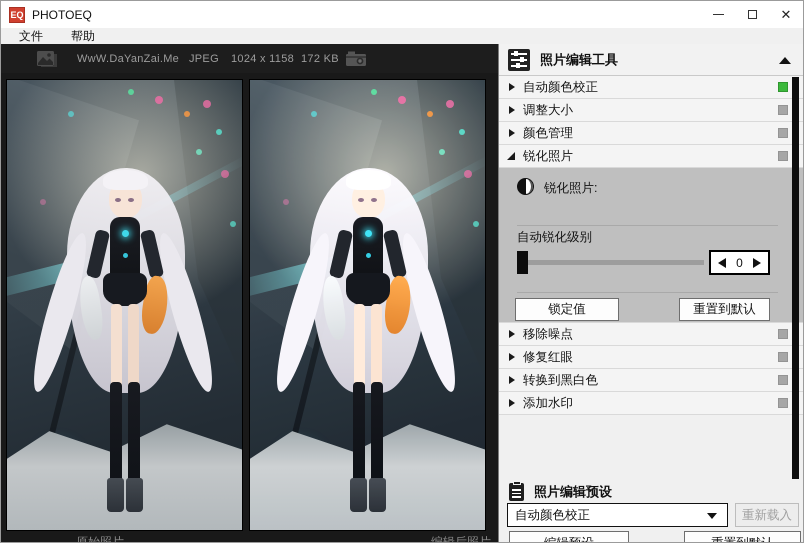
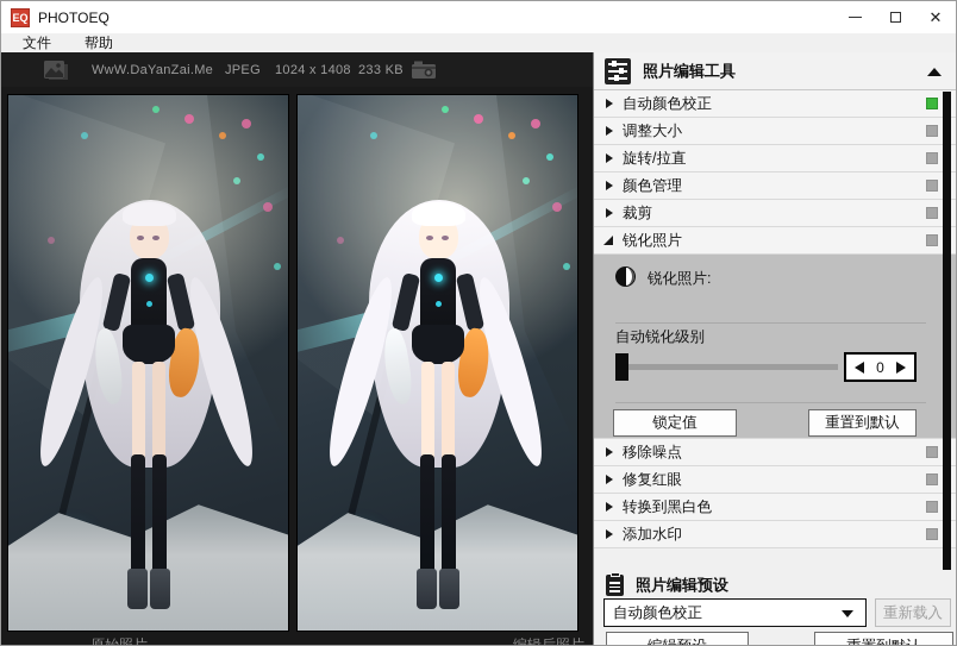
  EQ
  PHOTOEQ
  ✕
  文件
  帮助
  WwW.DaYanZai.Me
  JPEG
- 1024 x 1158
+ 1024 x 1408
- 172 KB
+ 233 KB
  照片编辑工具
  自动颜色校正
  调整大小
+ 旋转/拉直
  颜色管理
+ 裁剪
  锐化照片
  锐化照片:
  自动锐化级别
  0
  锁定值
  重置到默认
  移除噪点
  修复红眼
  转换到黑白色
  添加水印
  照片编辑预设
  自动颜色校正
  重新载入
